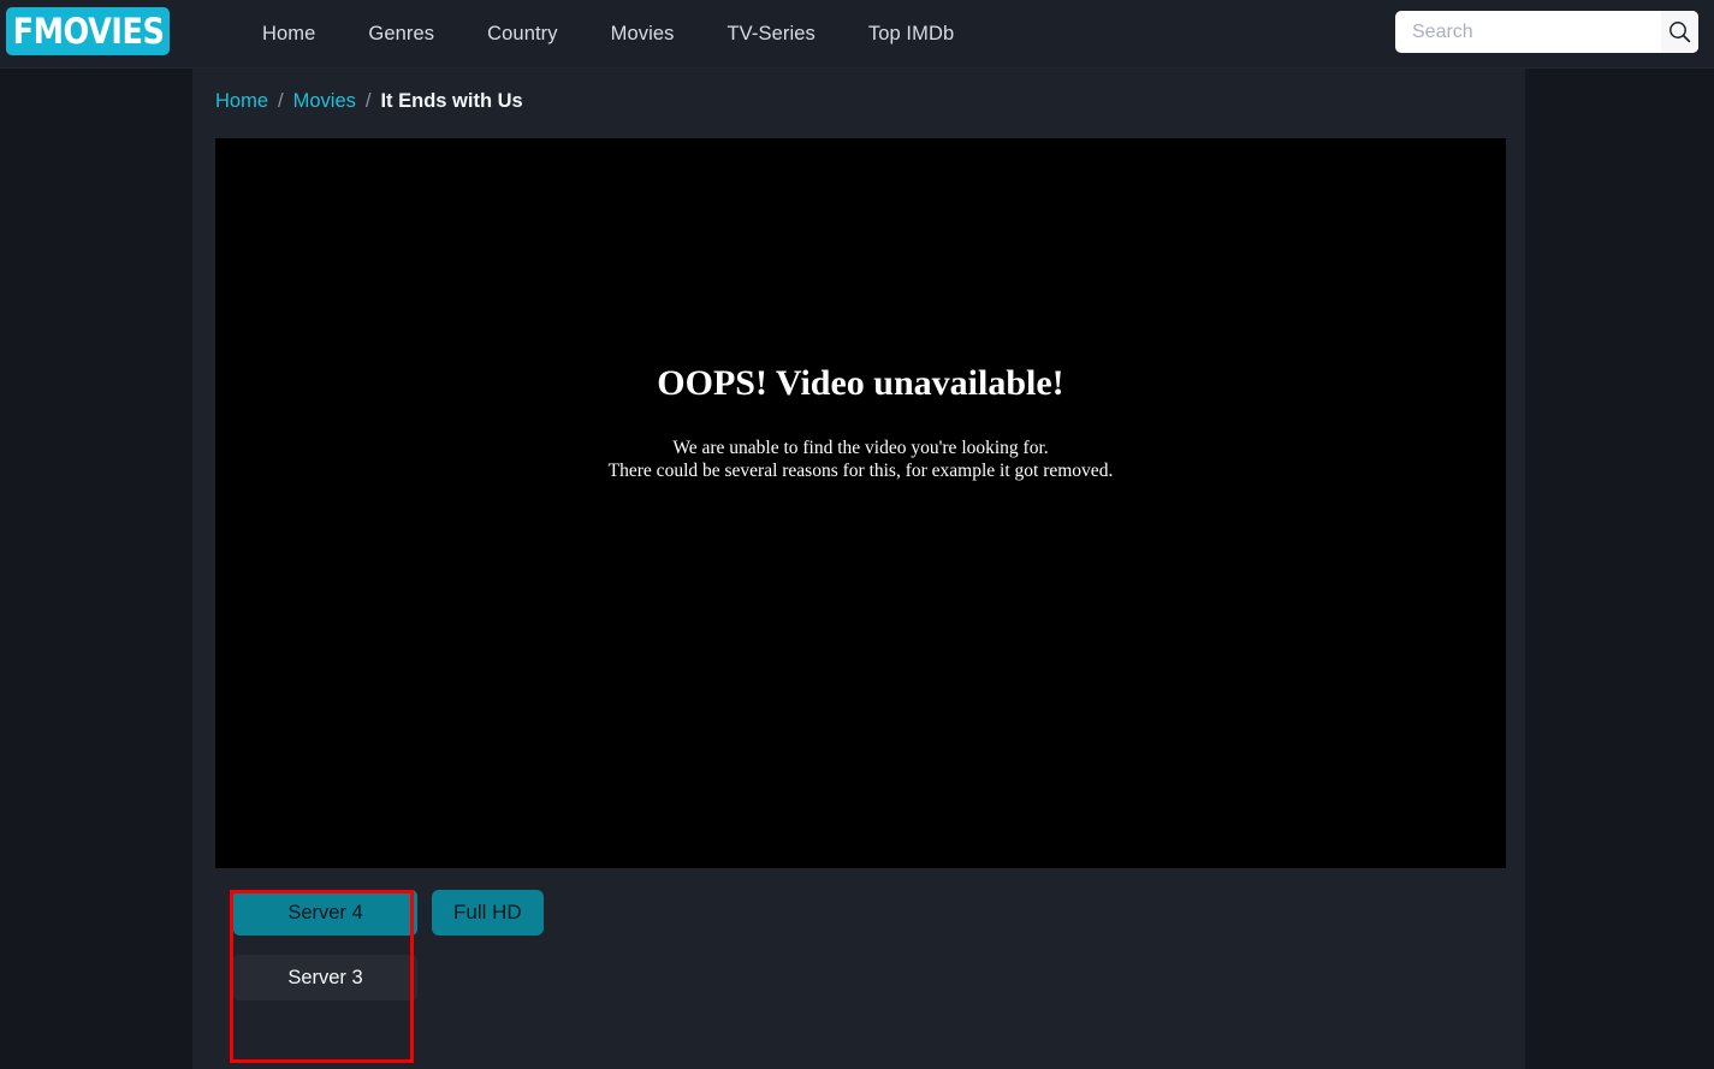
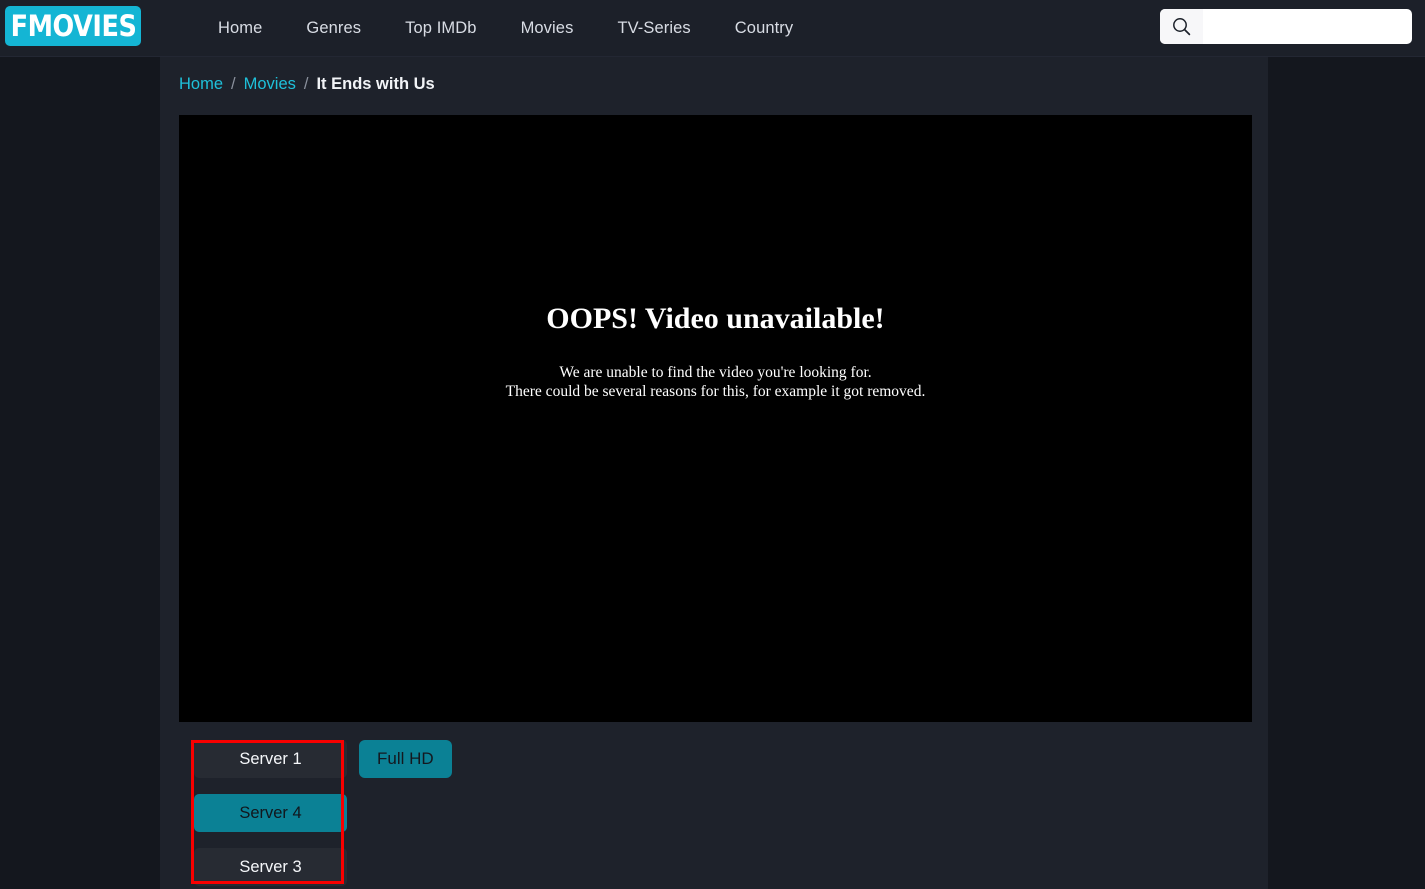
  FMOVIES
  Home
  Genres
- Country
+ Top IMDb
  Movies
  TV-Series
- Top IMDb
+ Country
- Search
  Home
  /
  Movies
  /
  It Ends with Us
  OOPS! Video unavailable!
  We are unable to find the video you're looking for.
  There could be several reasons for this, for example it got removed.
+ Server 1
  Server 4
  Server 3
  Full HD
